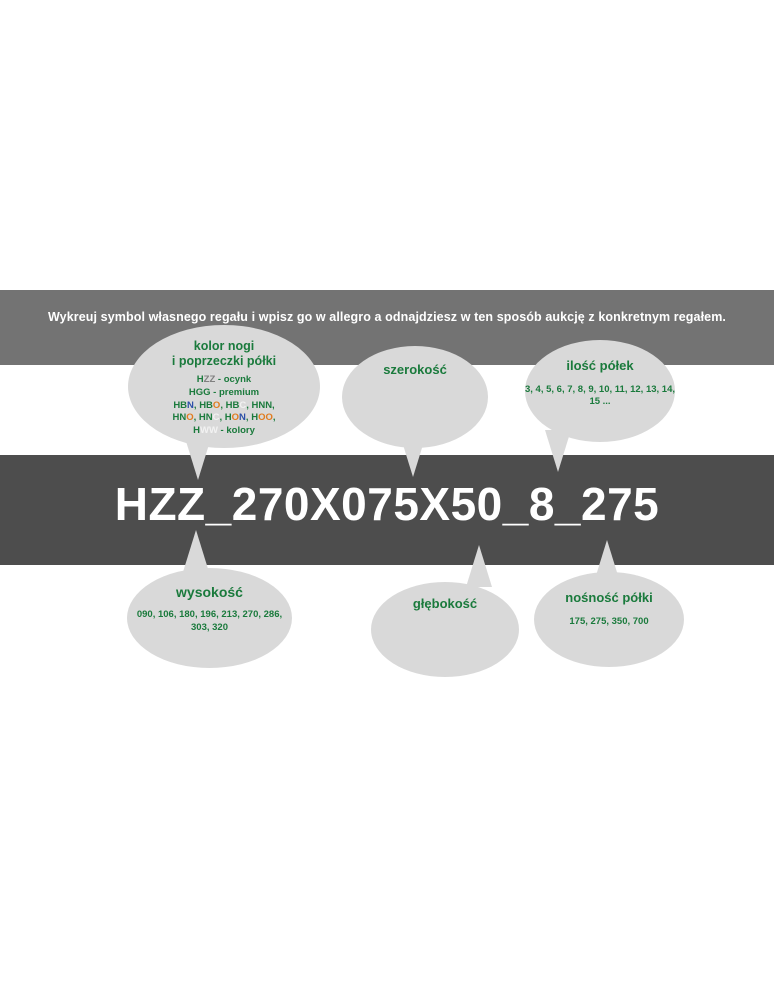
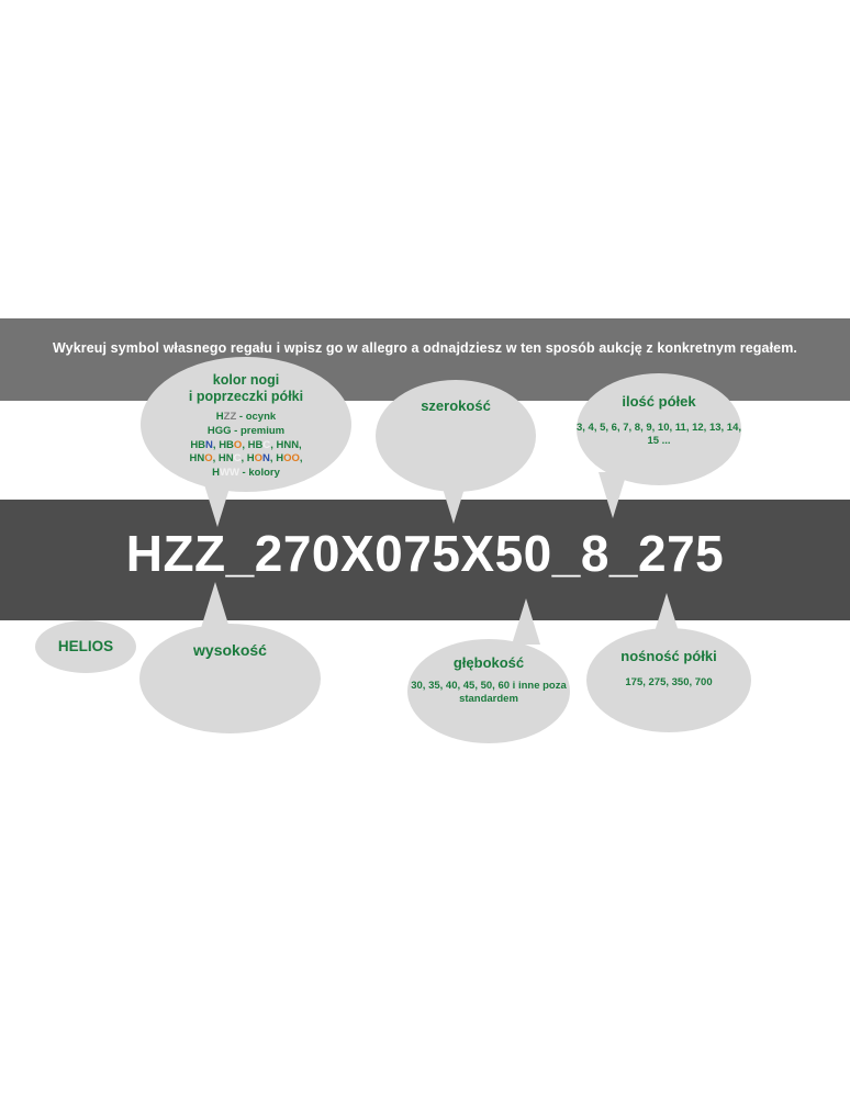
  Wykreuj symbol własnego regału i wpisz go w allegro a odnajdziesz w ten sposób aukcję z konkretnym regałem.
  HZZ_270X075X50_8_275
  kolor nogi
  i poprzeczki półki
  HZZ - ocynk
  HGG - premium
  HBN, HBO, HBC, HNN,
  HNO, HNC, HON, HOO,
  HWW - kolory
  szerokość
  ilość półek
  3, 4, 5, 6, 7, 8, 9, 10, 11, 12, 13, 14, 15 ...
+ HELIOS
  wysokość
- 090, 106, 180, 196, 213, 270, 286, 303, 320
  głębokość
+ 30, 35, 40, 45, 50, 60 i inne poza standardem
  nośność półki
  175, 275, 350, 700
